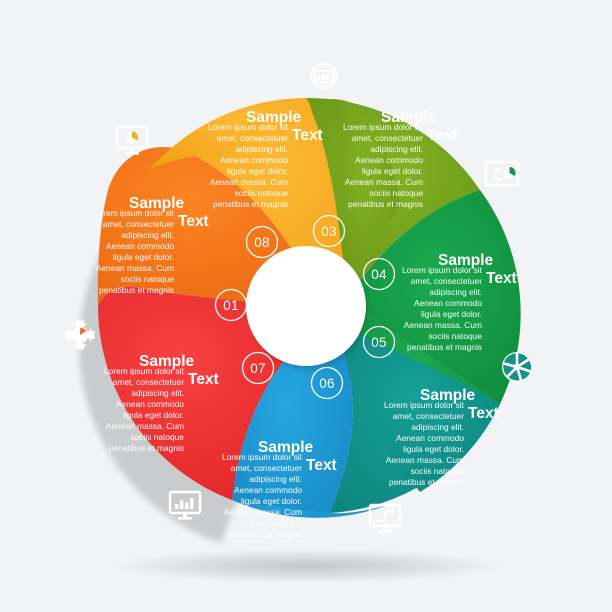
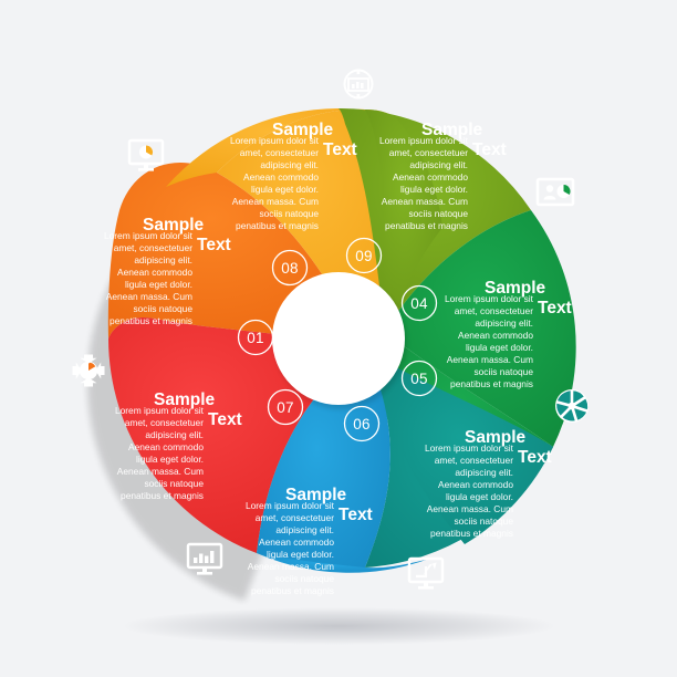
  01
  08
- 03
+ 09
  04
  05
  06
  07
  Sample
  Text
  Lorem ipsum dolor sit
  amet, consectetuer
  adipiscing elit.
  Aenean commodo
  ligula eget dolor.
  Aenean massa. Cum
  sociis natoque
  penatibus et magnis
  Sample
  Text
  Lorem ipsum dolor sit
  amet, consectetuer
  adipiscing elit.
  Aenean commodo
  ligula eget dolor.
  Aenean massa. Cum
  sociis natoque
  penatibus et magnis
  Sample
  Text
  Lorem ipsum dolor sit
  amet, consectetuer
  adipiscing elit.
  Aenean commodo
  ligula eget dolor.
  Aenean massa. Cum
  sociis natoque
  penatibus et magnis
  Sample
  Text
  Lorem ipsum dolor sit
  amet, consectetuer
  adipiscing elit.
  Aenean commodo
  ligula eget dolor.
  Aenean massa. Cum
  sociis natoque
  penatibus et magnis
  Sample
  Text
  Lorem ipsum dolor sit
  amet, consectetuer
  adipiscing elit.
  Aenean commodo
  ligula eget dolor.
  Aenean massa. Cum
  sociis natoque
  penatibus et magnis
  Sample
  Text
  Lorem ipsum dolor sit
  amet, consectetuer
  adipiscing elit.
  Aenean commodo
  ligula eget dolor.
  Aenean massa. Cum
  sociis natoque
  penatibus et magnis
  Sample
  Text
  Lorem ipsum dolor sit
  amet, consectetuer
  adipiscing elit.
  Aenean commodo
  ligula eget dolor.
  Aenean massa. Cum
  penatibus et magnis
